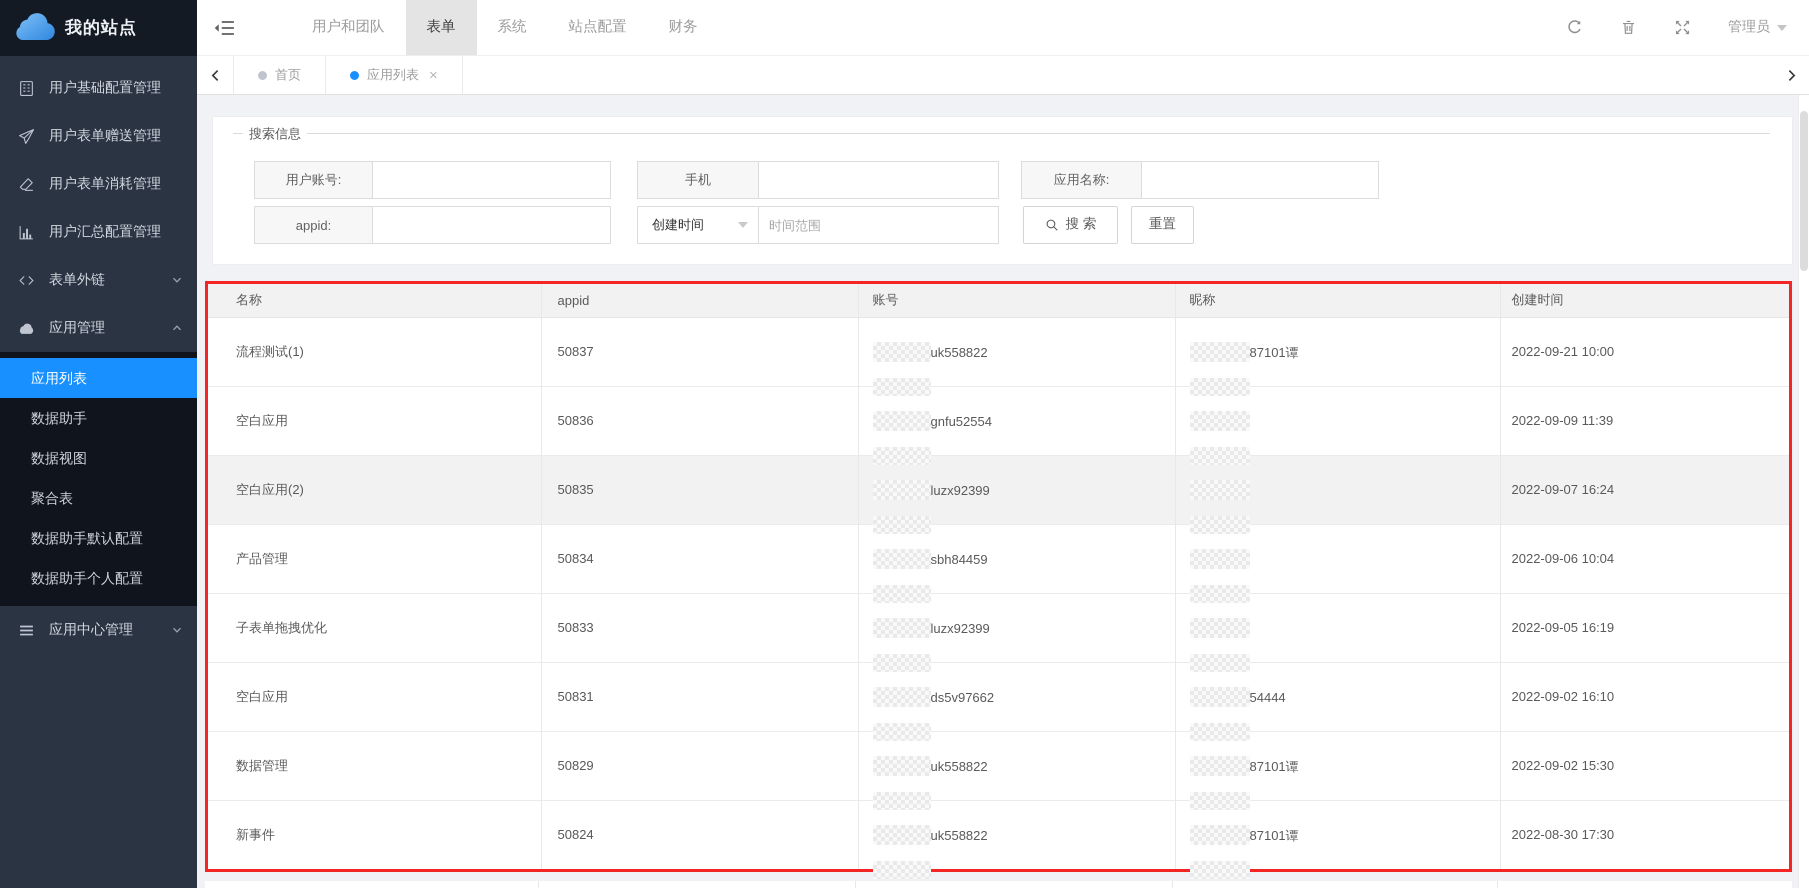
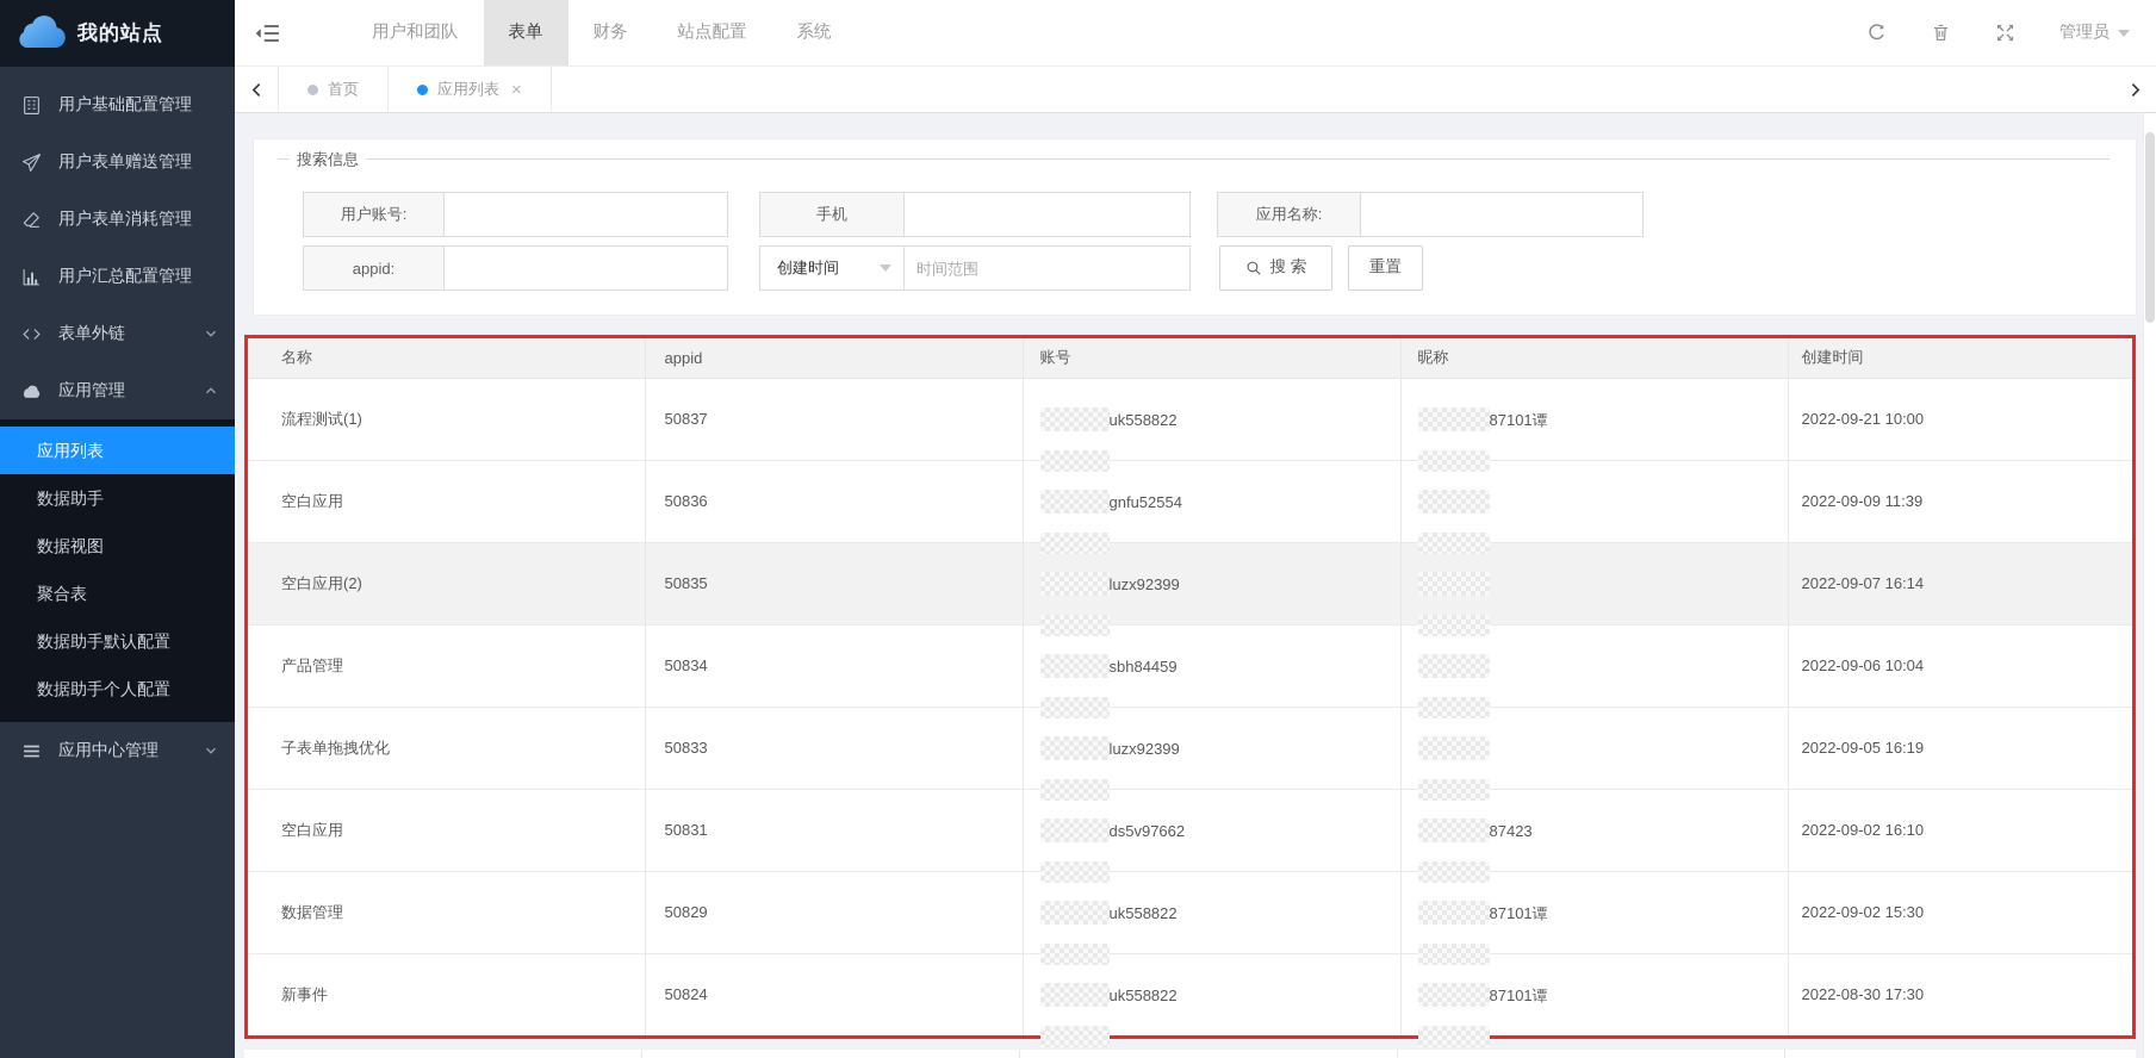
  我的站点
  用户基础配置管理
  用户表单赠送管理
  用户表单消耗管理
  用户汇总配置管理
  表单外链
  应用管理
  应用列表
  数据助手
  数据视图
  聚合表
  数据助手默认配置
  数据助手个人配置
  应用中心管理
  用户和团队
  表单
- 系统
+ 财务
  站点配置
- 财务
+ 系统
  管理员
  首页
  应用列表
  ×
  搜索信息
  用户账号:
  手机
  应用名称:
  appid:
  创建时间
  时间范围
  搜 索
  重置
  名称	appid	账号	昵称	创建时间
  流程测试(1)	50837	uk558822	87101谭	2022-09-21 10:00
  空白应用	50836	gnfu52554		2022-09-09 11:39
- 空白应用(2)	50835	luzx92399		2022-09-07 16:24
+ 空白应用(2)	50835	luzx92399		2022-09-07 16:14
  产品管理	50834	sbh84459		2022-09-06 10:04
  子表单拖拽优化	50833	luzx92399		2022-09-05 16:19
- 空白应用	50831	ds5v97662	54444	2022-09-02 16:10
+ 空白应用	50831	ds5v97662	87423	2022-09-02 16:10
  数据管理	50829	uk558822	87101谭	2022-09-02 15:30
  新事件	50824	uk558822	87101谭	2022-08-30 17:30
